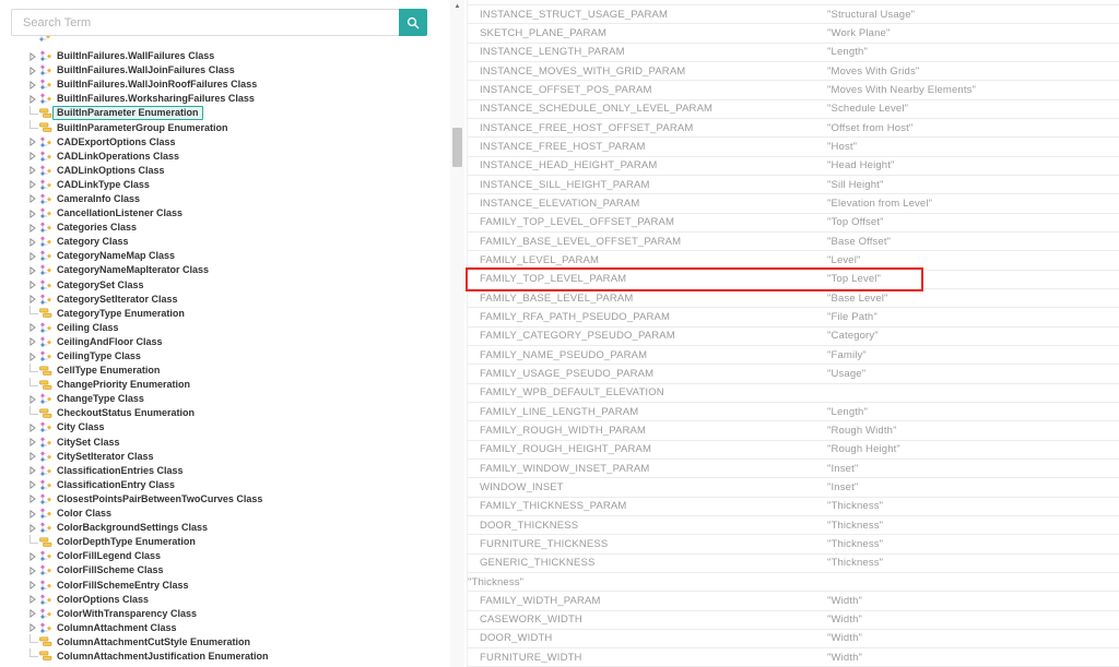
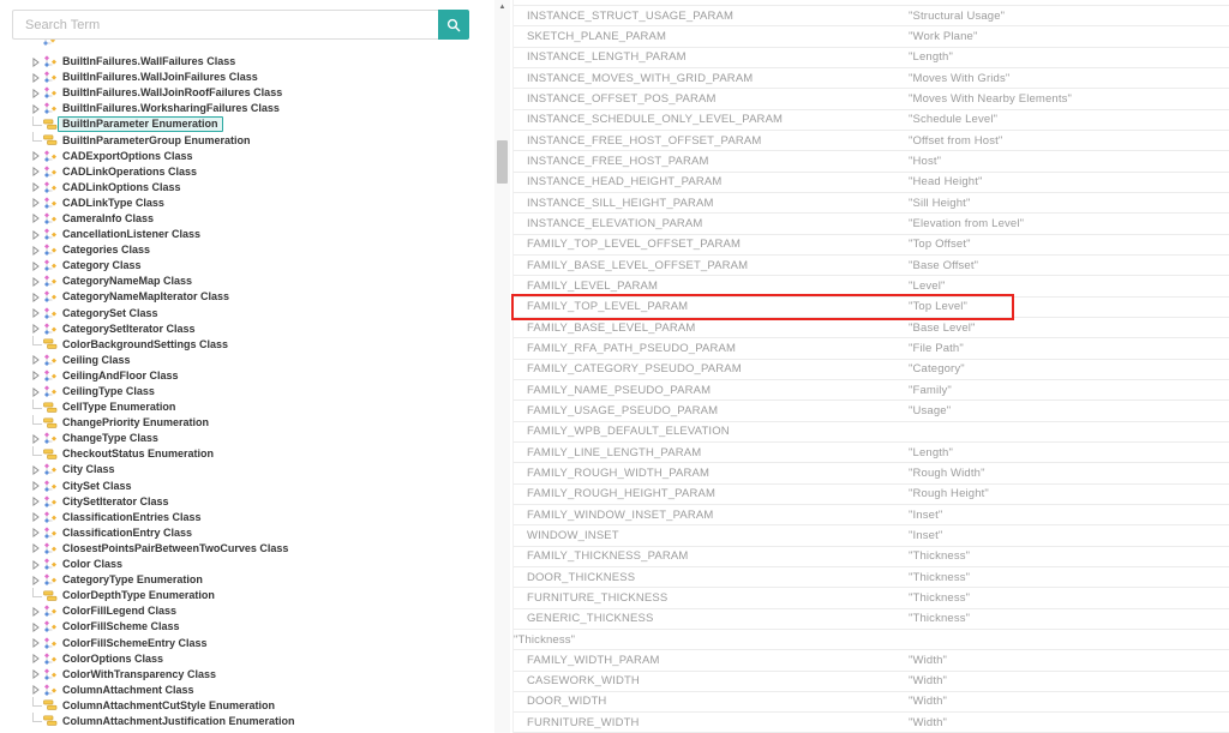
  Search Term
  BuiltInFailures.WallFailures Class
  BuiltInFailures.WallJoinFailures Class
  BuiltInFailures.WallJoinRoofFailures Class
  BuiltInFailures.WorksharingFailures Class
  BuiltInParameter Enumeration
  BuiltInParameterGroup Enumeration
  CADExportOptions Class
  CADLinkOperations Class
  CADLinkOptions Class
  CADLinkType Class
  CameraInfo Class
  CancellationListener Class
  Categories Class
  Category Class
  CategoryNameMap Class
  CategoryNameMapIterator Class
  CategorySet Class
  CategorySetIterator Class
- CategoryType Enumeration
+ ColorBackgroundSettings Class
  Ceiling Class
  CeilingAndFloor Class
  CeilingType Class
  CellType Enumeration
  ChangePriority Enumeration
  ChangeType Class
  CheckoutStatus Enumeration
  City Class
  CitySet Class
  CitySetIterator Class
  ClassificationEntries Class
  ClassificationEntry Class
  ClosestPointsPairBetweenTwoCurves Class
  Color Class
- ColorBackgroundSettings Class
+ CategoryType Enumeration
  ColorDepthType Enumeration
  ColorFillLegend Class
  ColorFillScheme Class
  ColorFillSchemeEntry Class
  ColorOptions Class
  ColorWithTransparency Class
  ColumnAttachment Class
  ColumnAttachmentCutStyle Enumeration
  ColumnAttachmentJustification Enumeration
  INSTANCE_STRUCT_USAGE_PARAM
  "Structural Usage"
  SKETCH_PLANE_PARAM
  "Work Plane"
  INSTANCE_LENGTH_PARAM
  "Length"
  INSTANCE_MOVES_WITH_GRID_PARAM
  "Moves With Grids"
  INSTANCE_OFFSET_POS_PARAM
  "Moves With Nearby Elements"
  INSTANCE_SCHEDULE_ONLY_LEVEL_PARAM
  "Schedule Level"
  INSTANCE_FREE_HOST_OFFSET_PARAM
  "Offset from Host"
  INSTANCE_FREE_HOST_PARAM
  "Host"
  INSTANCE_HEAD_HEIGHT_PARAM
  "Head Height"
  INSTANCE_SILL_HEIGHT_PARAM
  "Sill Height"
  INSTANCE_ELEVATION_PARAM
  "Elevation from Level"
  FAMILY_TOP_LEVEL_OFFSET_PARAM
  "Top Offset"
  FAMILY_BASE_LEVEL_OFFSET_PARAM
  "Base Offset"
  FAMILY_LEVEL_PARAM
  "Level"
  FAMILY_TOP_LEVEL_PARAM
  "Top Level"
  FAMILY_BASE_LEVEL_PARAM
  "Base Level"
  FAMILY_RFA_PATH_PSEUDO_PARAM
  "File Path"
  FAMILY_CATEGORY_PSEUDO_PARAM
  "Category"
  FAMILY_NAME_PSEUDO_PARAM
  "Family"
  FAMILY_USAGE_PSEUDO_PARAM
  "Usage"
  FAMILY_WPB_DEFAULT_ELEVATION
  FAMILY_LINE_LENGTH_PARAM
  "Length"
  FAMILY_ROUGH_WIDTH_PARAM
  "Rough Width"
  FAMILY_ROUGH_HEIGHT_PARAM
  "Rough Height"
  FAMILY_WINDOW_INSET_PARAM
  "Inset"
  WINDOW_INSET
  "Inset"
  FAMILY_THICKNESS_PARAM
  "Thickness"
  DOOR_THICKNESS
  "Thickness"
  FURNITURE_THICKNESS
  "Thickness"
  GENERIC_THICKNESS
  "Thickness"
  "Thickness"
  FAMILY_WIDTH_PARAM
  "Width"
  CASEWORK_WIDTH
  "Width"
  DOOR_WIDTH
  "Width"
  FURNITURE_WIDTH
  "Width"
